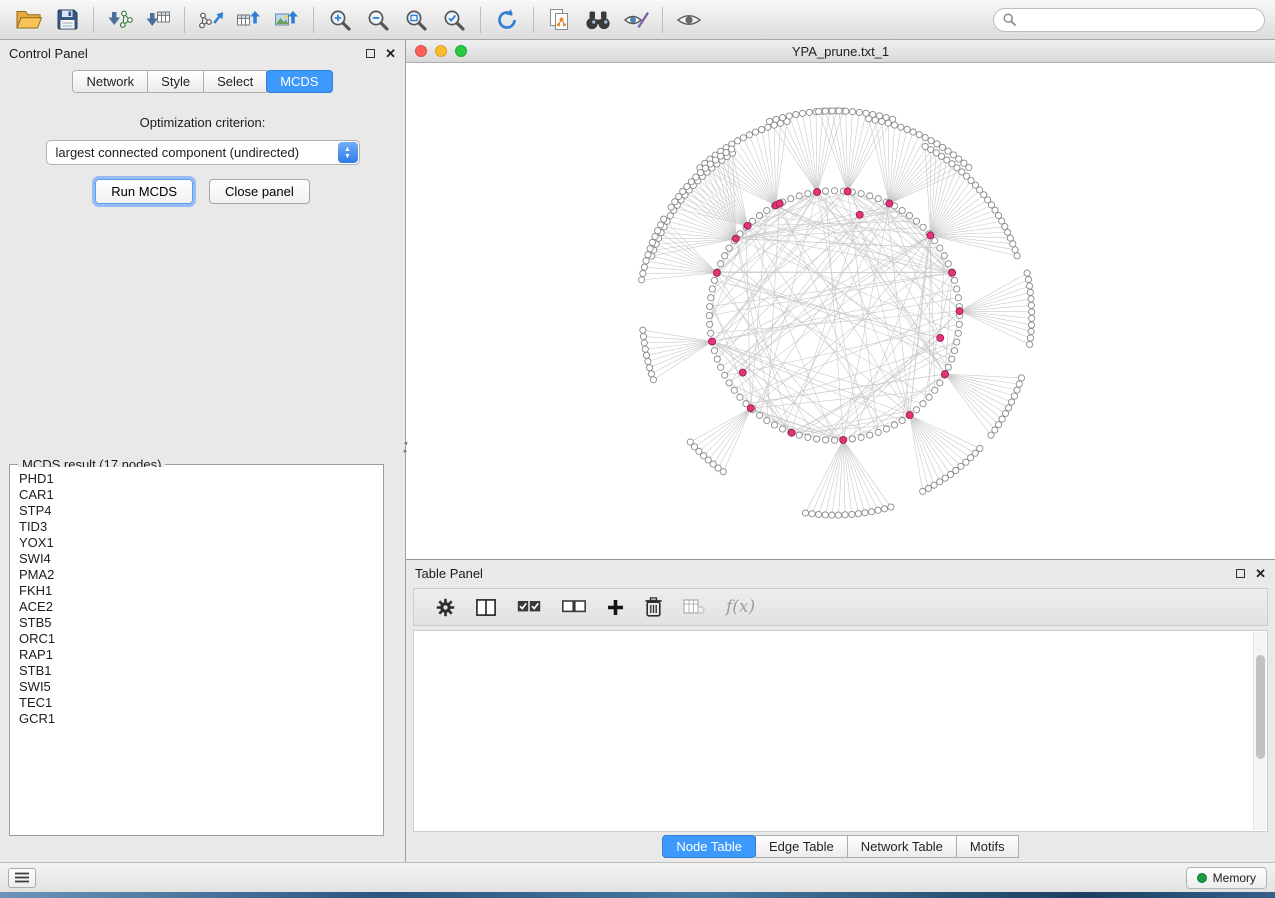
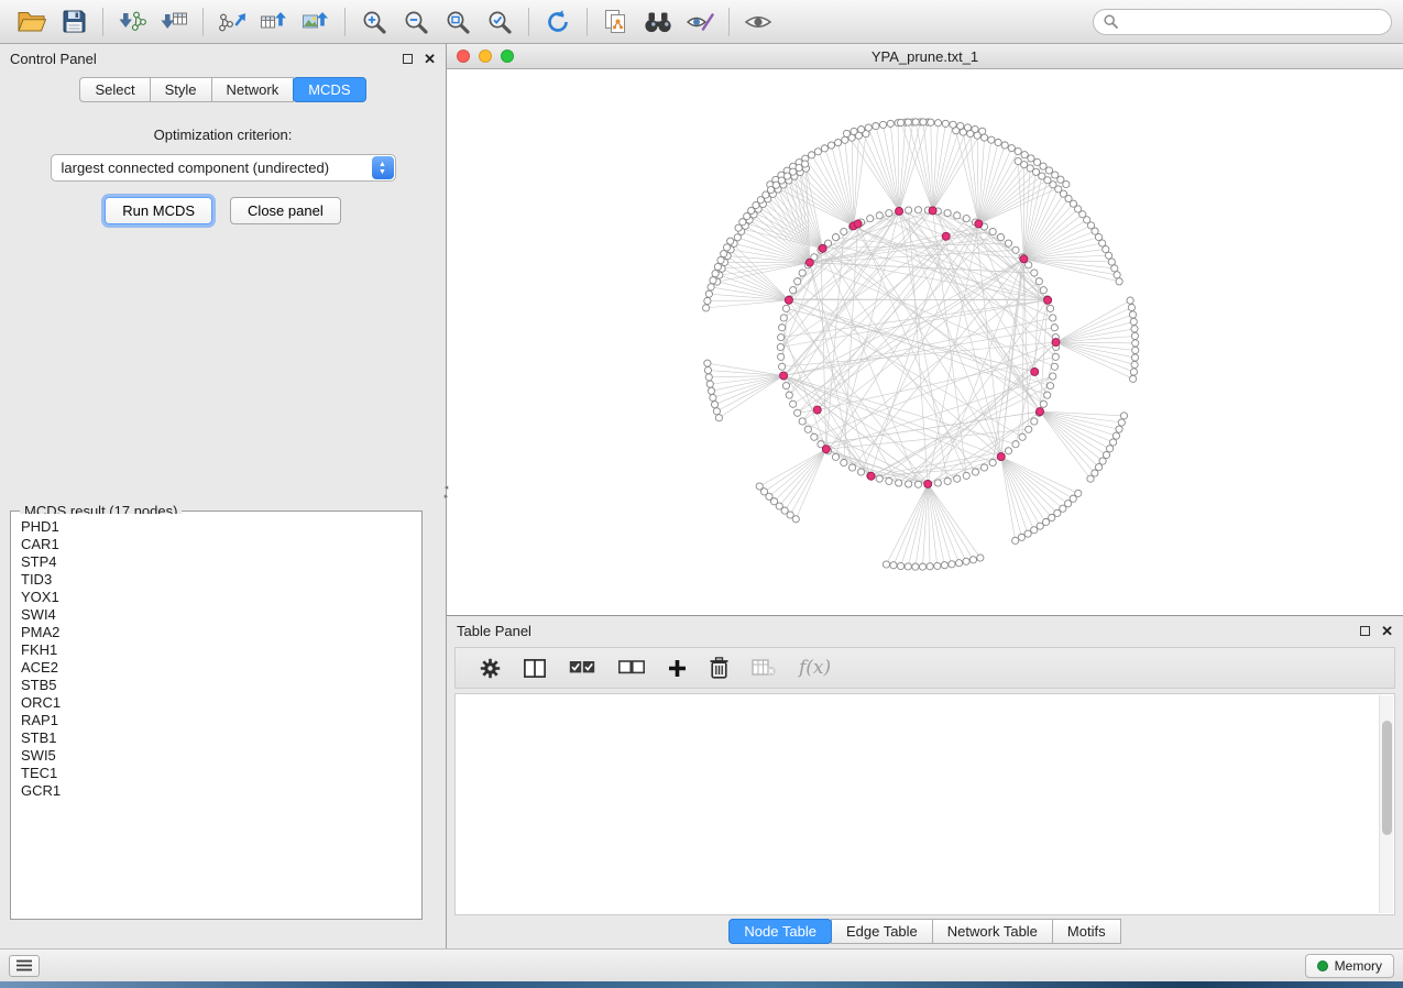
  Control Panel
  ✕
- Network
+ Select
  Style
- Select
+ Network
  MCDS
  Optimization criterion:
  largest connected component (undirected)
  Run MCDS
  Close panel
  MCDS result (17 nodes)
  PHD1
  CAR1
  STP4
  TID3
  YOX1
  SWI4
  PMA2
  FKH1
  ACE2
  STB5
  ORC1
  RAP1
  STB1
  SWI5
  TEC1
  GCR1
  YPA_prune.txt_1
  Table Panel
  ✕
  f(x)
  Node Table
  Edge Table
  Network Table
  Motifs
  Memory
